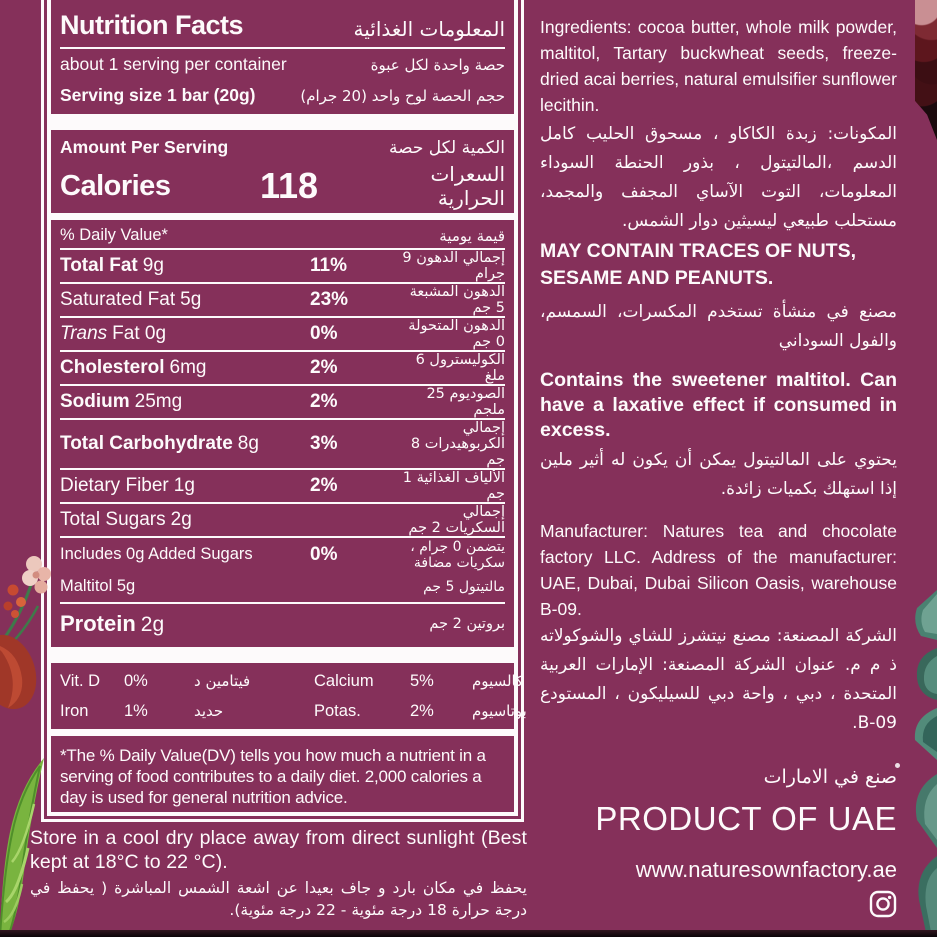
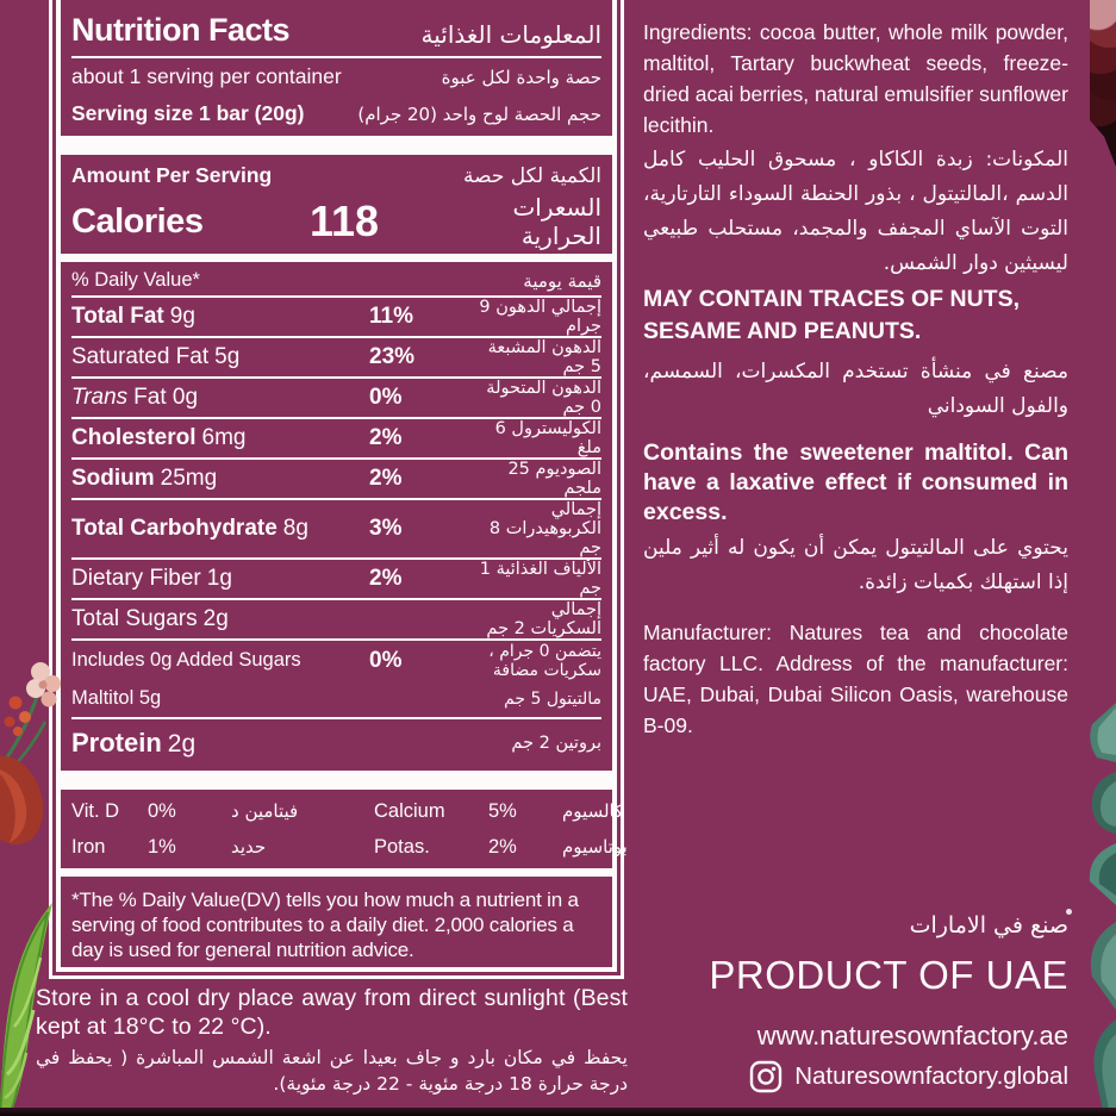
  Nutrition Facts
  المعلومات الغذائية
  about 1 serving per container
  حصة واحدة لكل عبوة
  Serving size 1 bar (20g)
  حجم الحصة لوح واحد (20 جرام)
  Amount Per Serving
  الكمية لكل حصة
  Calories
  118
  السعرات الحرارية
  % Daily Value*
  قيمة يومية
  Total Fat 9g
  11%
  إجمالي الدهون 9 جرام
  Saturated Fat 5g
  23%
  الدهون المشبعة 5 جم
  Trans Fat 0g
  0%
  الدهون المتحولة 0 جم
  Cholesterol 6mg
  2%
  الكوليسترول 6 ملغ
  Sodium 25mg
  2%
  الصوديوم 25 ملجم
  Total Carbohydrate 8g
  3%
  إجمالي الكربوهيدرات 8 جم
  Dietary Fiber 1g
  2%
  الألياف الغذائية 1 جم
  Total Sugars 2g
  إجمالي السكريات 2 جم
  Includes 0g Added Sugars
  0%
  يتضمن 0 جرام ، سكريات مضافة
  Maltitol 5g
  مالتيتول 5 جم
  Protein 2g
  بروتين 2 جم
  Vit. D
  0%
  فيتامين د
  Calcium
  5%
  كالسيوم
  Iron
  1%
  حديد
  Potas.
  2%
  بوتاسيوم
  *The % Daily Value(DV) tells you how much a nutrient in a serving of food contributes to a daily diet. 2,000 calories a day is used for general nutrition advice.
  Store in a cool dry place away from direct sunlight (Best kept at 18°C to 22 °C).
  يحفظ في مكان بارد و جاف بعيدا عن اشعة الشمس المباشرة ( يحفظ في درجة حرارة 18 درجة مئوية - 22 درجة مئوية).
  Ingredients: cocoa butter, whole milk powder, maltitol, Tartary buckwheat seeds, freeze-dried acai berries, natural emulsifier sunflower lecithin.
- المكونات: زبدة الكاكاو ، مسحوق الحليب كامل الدسم ،المالتيتول ، بذور الحنطة السوداء المعلومات، التوت الآساي المجفف والمجمد، مستحلب طبيعي ليسيثين دوار الشمس.
+ المكونات: زبدة الكاكاو ، مسحوق الحليب كامل الدسم ،المالتيتول ، بذور الحنطة السوداء التارتارية، التوت الآساي المجفف والمجمد، مستحلب طبيعي ليسيثين دوار الشمس.
  MAY CONTAIN TRACES OF NUTS, SESAME AND PEANUTS.
  مصنع في منشأة تستخدم المكسرات، السمسم، والفول السوداني
  Contains the sweetener maltitol. Can have a laxative effect if consumed in excess.
  يحتوي على المالتيتول يمكن أن يكون له أثير ملين إذا استهلك بكميات زائدة.
  Manufacturer: Natures tea and chocolate factory LLC. Address of the manufacturer: UAE, Dubai, Dubai Silicon Oasis, warehouse B-09.
- الشركة المصنعة: مصنع نيتشرز للشاي والشوكولاته ذ م م. عنوان الشركة المصنعة: الإمارات العربية المتحدة ، دبي ، واحة دبي للسيليكون ، المستودع B-09.
  صنع في الامارات
  PRODUCT OF UAE
  www.naturesownfactory.ae
+ Naturesownfactory.global
